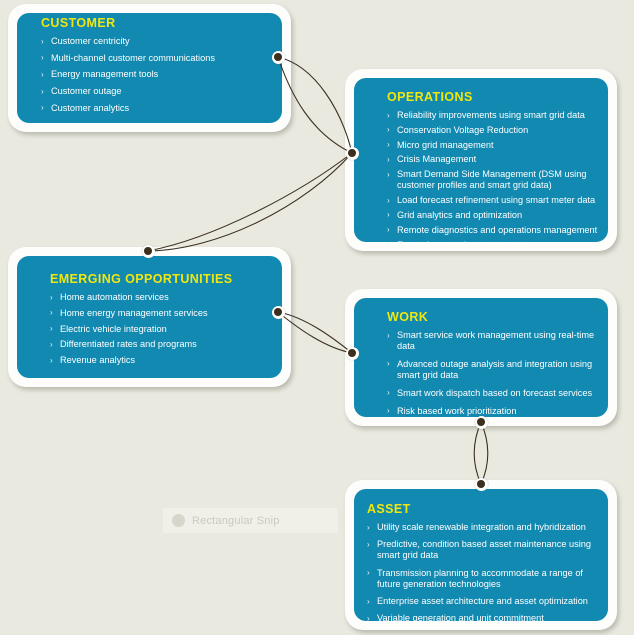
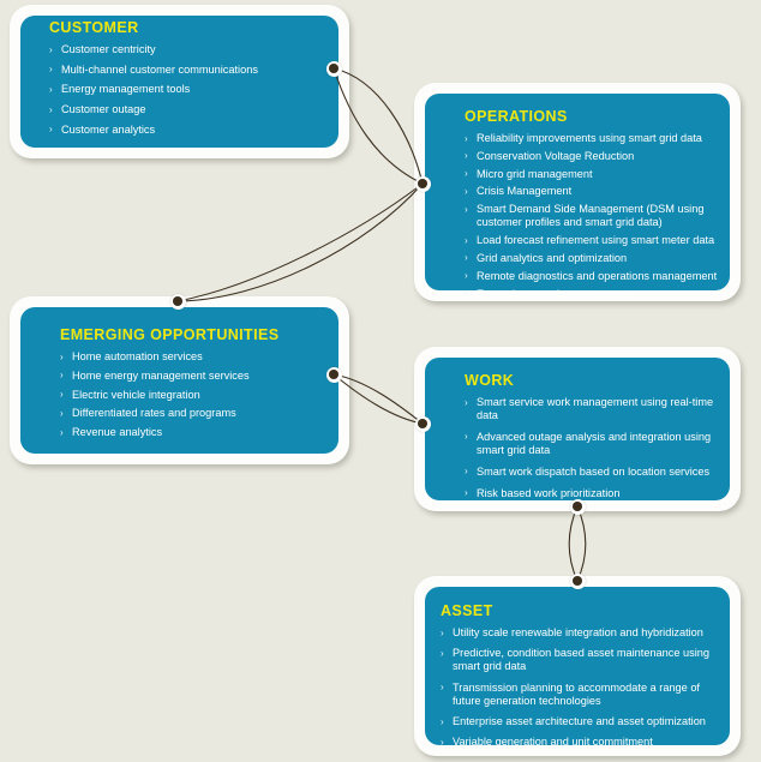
  CUSTOMER
  ›
  Customer centricity
  ›
  Multi-channel customer communications
  ›
  Energy management tools
  ›
  Customer outage
  ›
  Customer analytics
  OPERATIONS
  ›
  Reliability improvements using smart grid data
  ›
  Conservation Voltage Reduction
  ›
  Micro grid management
  ›
  Crisis Management
  ›
  Smart Demand Side Management (DSM using customer profiles and smart grid data)
  ›
  Load forecast refinement using smart meter data
  ›
  Grid analytics and optimization
  ›
  Remote diagnostics and operations management
  ›
  Enterprise security management
  EMERGING OPPORTUNITIES
  ›
  Home automation services
  ›
  Home energy management services
  ›
  Electric vehicle integration
  ›
  Differentiated rates and programs
  ›
  Revenue analytics
  WORK
  ›
  Smart service work management using real-time data
  ›
  Advanced outage analysis and integration using smart grid data
  ›
- Smart work dispatch based on forecast services
+ Smart work dispatch based on location services
  ›
  Risk based work prioritization
  ASSET
  ›
  Utility scale renewable integration and hybridization
  ›
  Predictive, condition based asset maintenance using smart grid data
  ›
  Transmission planning to accommodate a range of future generation technologies
  ›
  Enterprise asset architecture and asset optimization
  ›
  Variable generation and unit commitment
- Rectangular Snip
